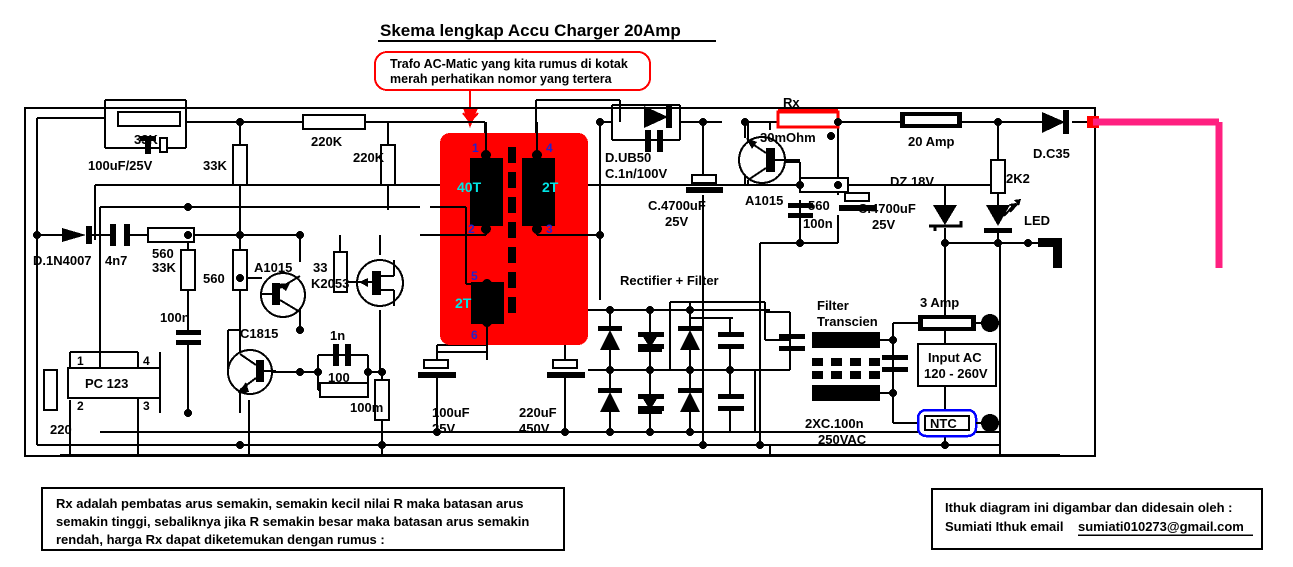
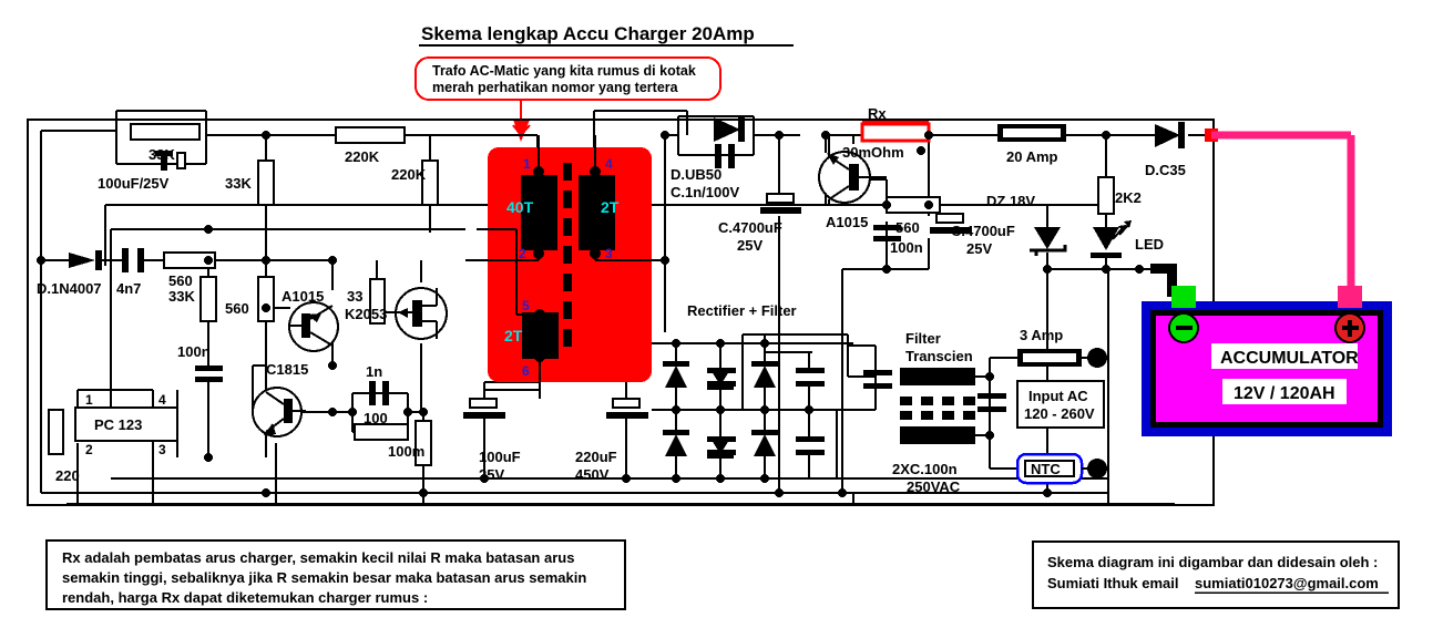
  Skema lengkap Accu Charger 20Amp
  Trafo AC-Matic yang kita rumus di kotak
  merah perhatikan nomor yang tertera
  100uF/25V
  33K
  220K
  220K
  D.1N4007
  4n7
  560
  33K
  100n
  560
  A1015
  C1815
  33
  K2053
  1n
  100
  100m
  PC 123
  1
  2
  3
  4
  220
  100uF
  220uF
  450V
  1
  2
  4
  3
  5
  6
  40T
  2T
  2T
  D.UB50
  C.1n/100V
  C.4700uF
  25V
  A1015
  Rx
  30mOhm
  100n
  C.4700uF
  25V
  DZ.18V
  20 Amp
  2K2
  LED
  D.C35
  Rectifier + Filter
  Filter
  Transcien
  2XC.100n
  250VAC
  3 Amp
  Input AC
  120 - 260V
  NTC
+ ACCUMULATOR
+ 12V / 120AH
- Rx adalah pembatas arus semakin, semakin kecil nilai R maka batasan arus
+ Rx adalah pembatas arus charger, semakin kecil nilai R maka batasan arus
  semakin tinggi, sebaliknya jika R semakin besar maka batasan arus semakin
- rendah, harga Rx dapat diketemukan dengan rumus :
+ rendah, harga Rx dapat diketemukan charger rumus :
- Ithuk diagram ini digambar dan didesain oleh :
+ Skema diagram ini digambar dan didesain oleh :
  Sumiati Ithuk email
  sumiati010273@gmail.com
